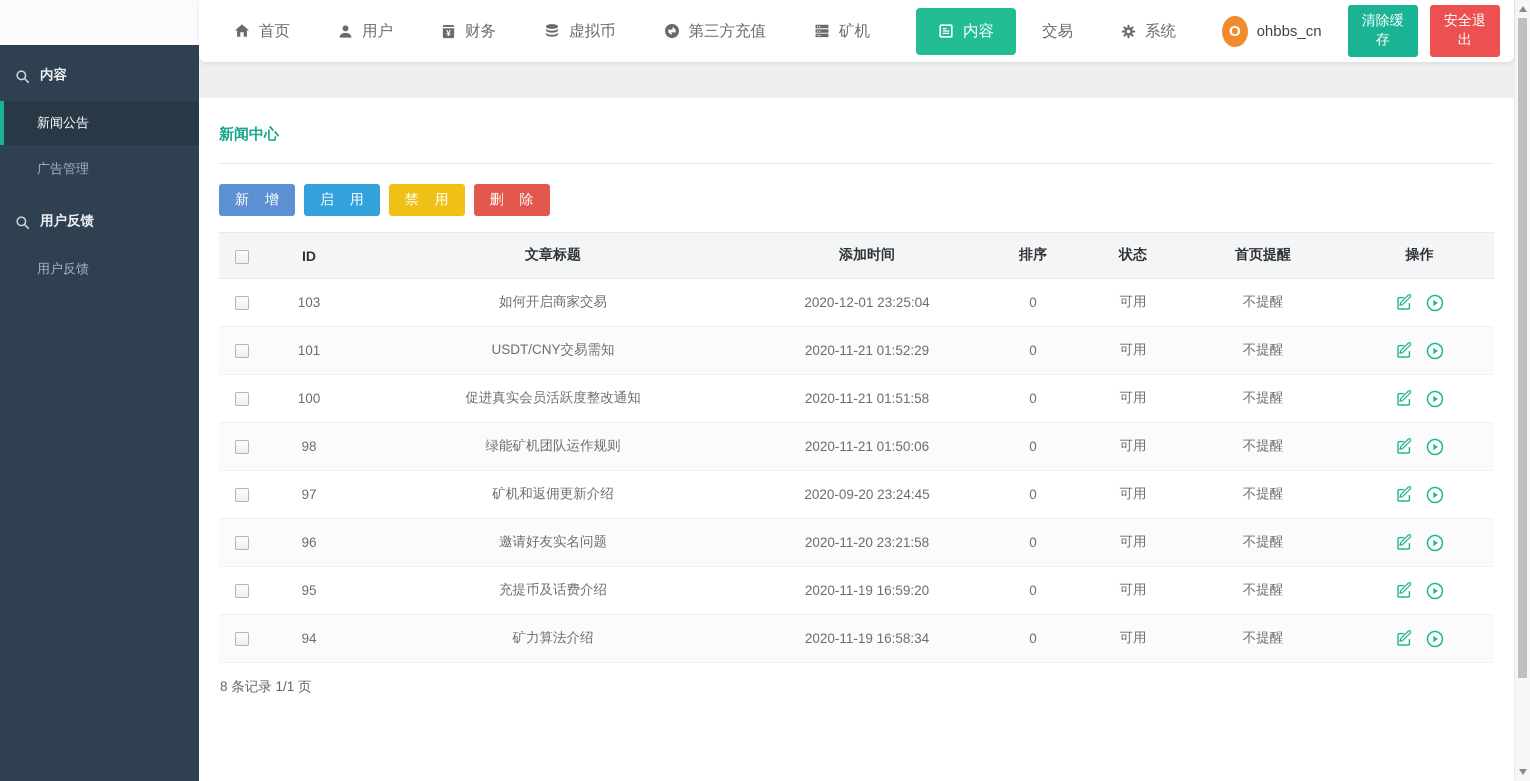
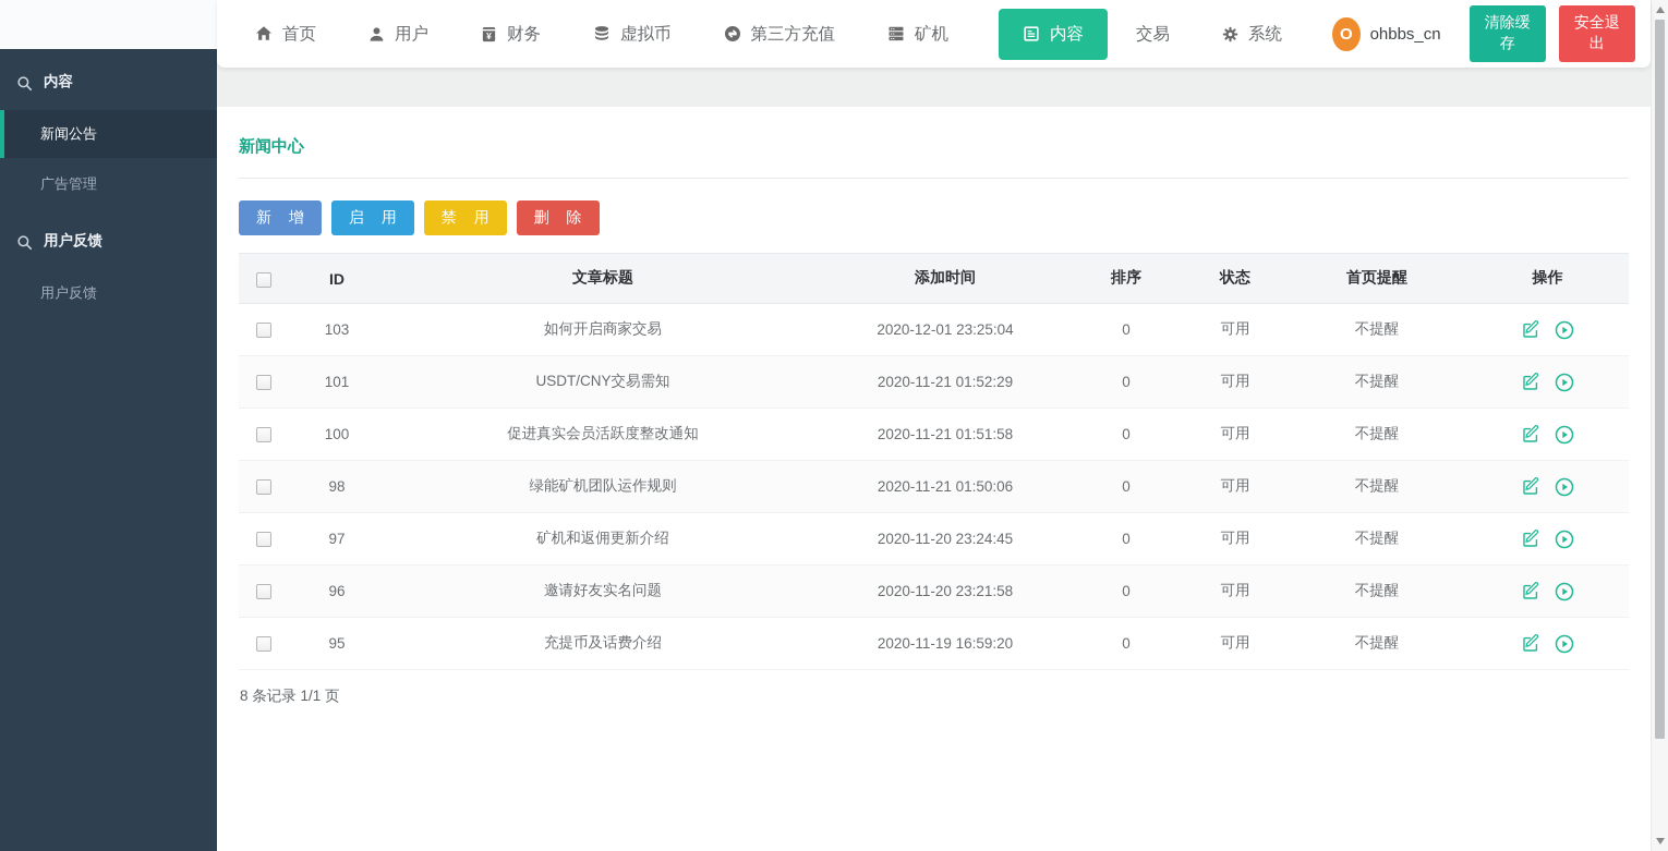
  内容
  新闻公告
  广告管理
  用户反馈
  用户反馈
  首页
  用户
  ¥
  财务
  虚拟币
  第三方充值
  矿机
  内容
  交易
  系统
  O
  ohbbs_cn
  清除缓存
  安全退出
  新闻中心
  新 增
  启 用
  禁 用
  删 除
  	ID	文章标题	添加时间	排序	状态	首页提醒	操作
  	103	如何开启商家交易	2020-12-01 23:25:04	0	可用	不提醒
  	101	USDT/CNY交易需知	2020-11-21 01:52:29	0	可用	不提醒
  	100	促进真实会员活跃度整改通知	2020-11-21 01:51:58	0	可用	不提醒
  	98	绿能矿机团队运作规则	2020-11-21 01:50:06	0	可用	不提醒
- 	97	矿机和返佣更新介绍	2020-09-20 23:24:45	0	可用	不提醒
+ 	97	矿机和返佣更新介绍	2020-11-20 23:24:45	0	可用	不提醒
  	96	邀请好友实名问题	2020-11-20 23:21:58	0	可用	不提醒
  	95	充提币及话费介绍	2020-11-19 16:59:20	0	可用	不提醒
- 	94	矿力算法介绍	2020-11-19 16:58:34	0	可用	不提醒
  8 条记录 1/1 页
